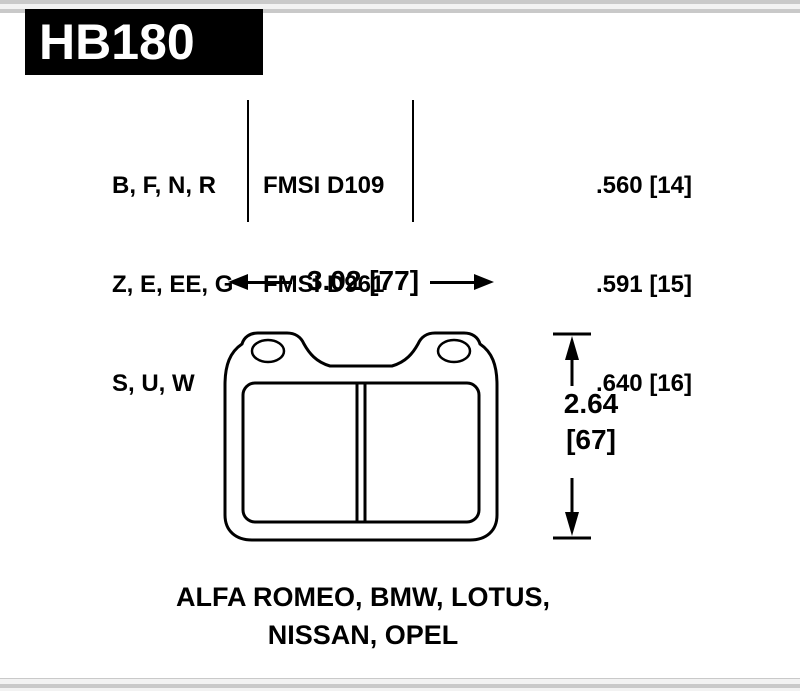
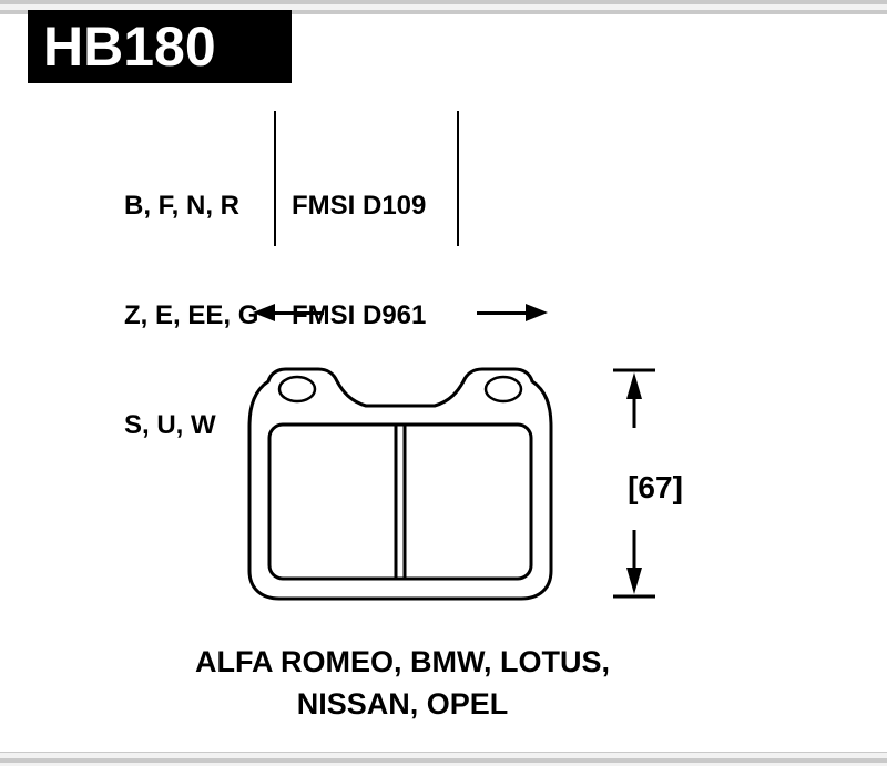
  HB180
  B, F, N, R
  Z, E, EE, G
  S, U, W
  FMSI D109
  FMSI D961
- .560 [14]
- .591 [15]
- .640 [16]
- 3.02 [77]
- 2.64
  [67]
  ALFA ROMEO, BMW, LOTUS,
  NISSAN, OPEL
